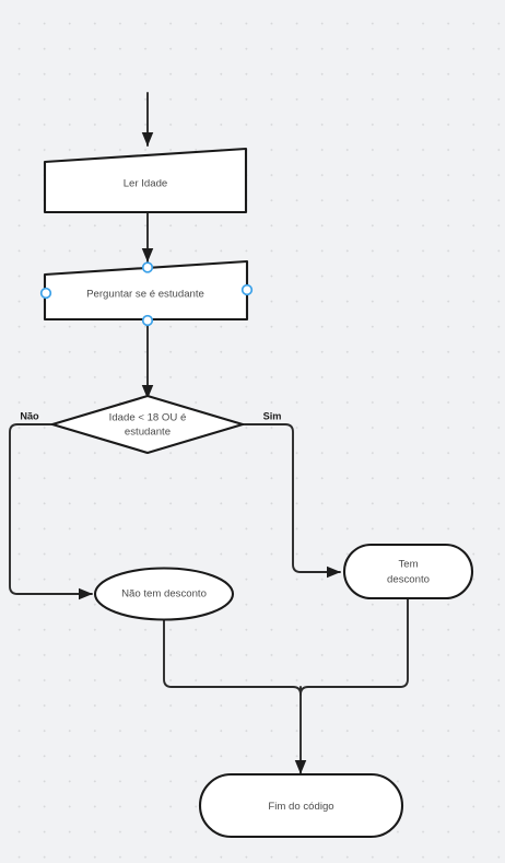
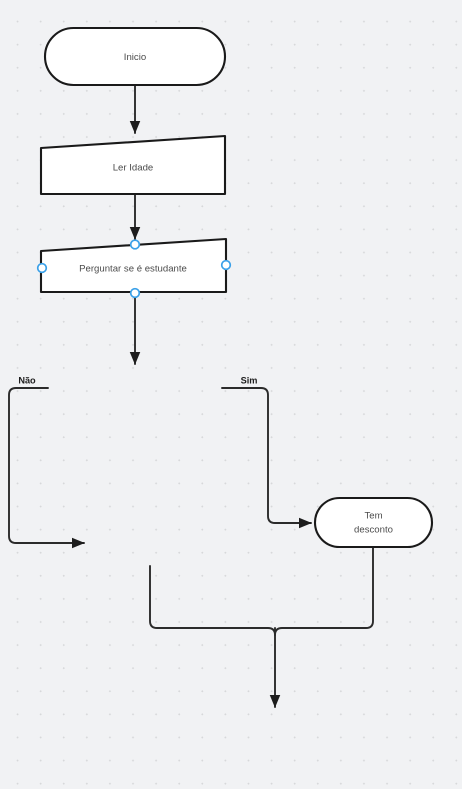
+ Inicio
  Ler Idade
  Perguntar se é estudante
- Idade < 18 OU é
- estudante
- Não tem desconto
  Tem
  desconto
- Fim do código
  Não
  Sim
